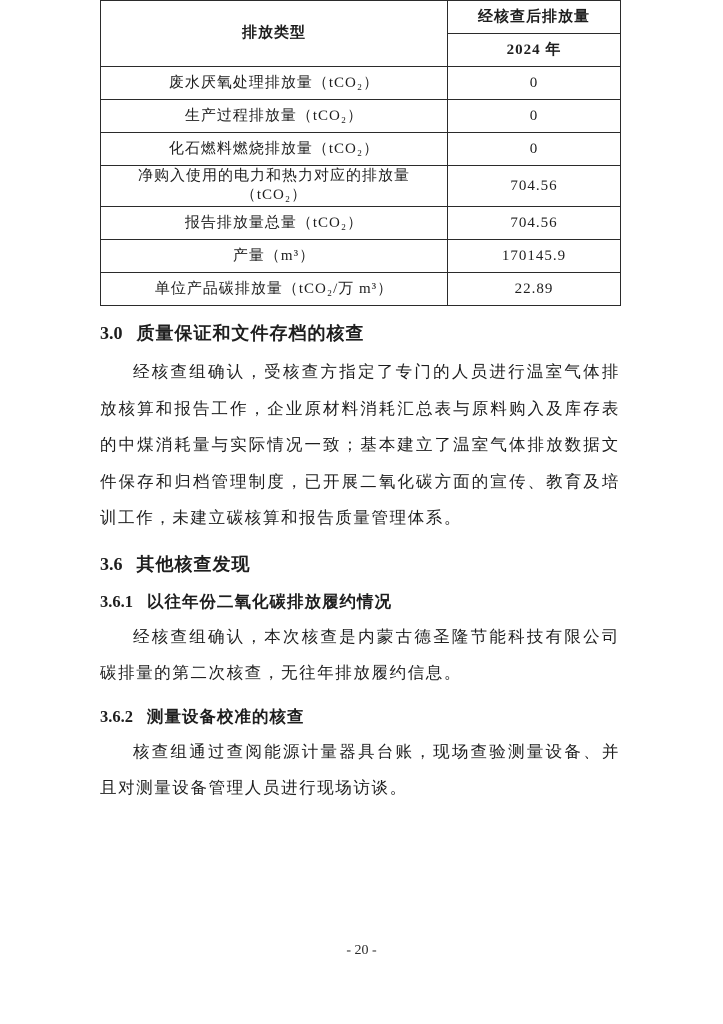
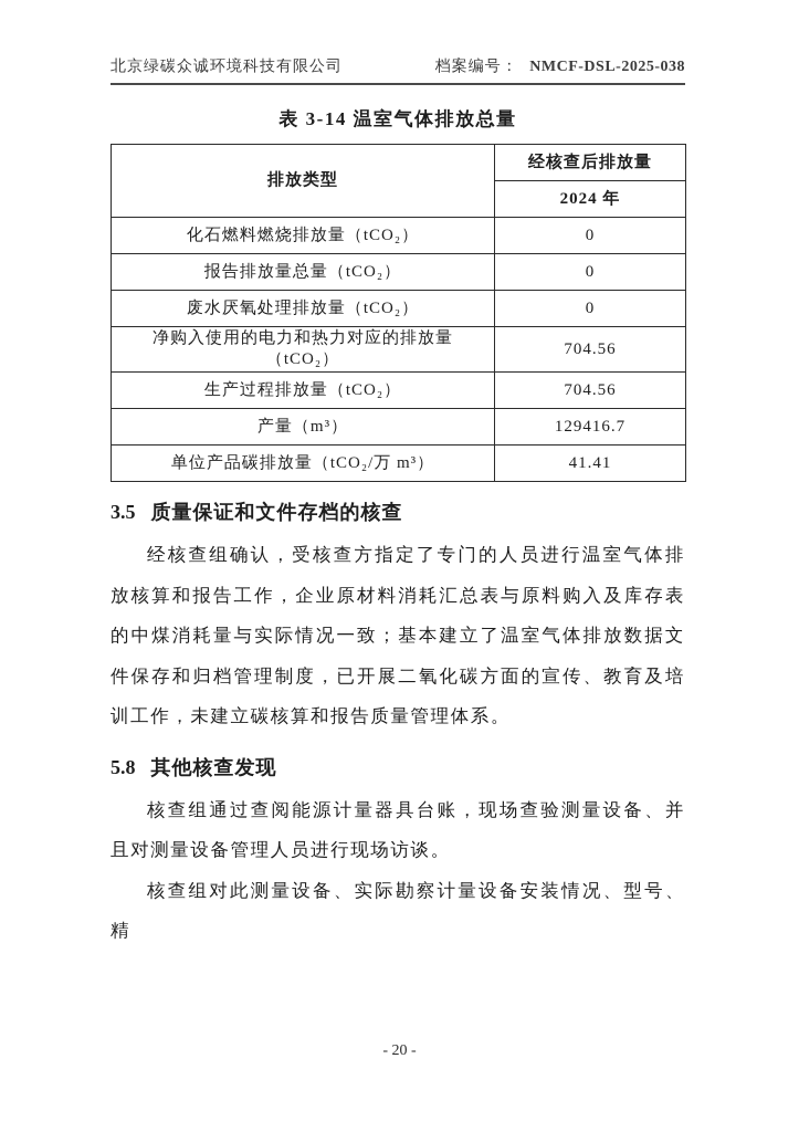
+ 北京绿碳众诚环境科技有限公司
+ 档案编号： NMCF-DSL-2025-038
+ 表 3-14 温室气体排放总量
  排放类型	经核查后排放量
  2024 年
- 废水厌氧处理排放量（tCO₂）	0
+ 化石燃料燃烧排放量（tCO₂）	0
- 生产过程排放量（tCO₂）	0
+ 报告排放量总量（tCO₂）	0
- 化石燃料燃烧排放量（tCO₂）	0
+ 废水厌氧处理排放量（tCO₂）	0
  净购入使用的电力和热力对应的排放量（tCO₂）	704.56
- 报告排放量总量（tCO₂）	704.56
+ 生产过程排放量（tCO₂）	704.56
- 产量（m³）	170145.9
+ 产量（m³）	129416.7
- 单位产品碳排放量（tCO₂/万 m³）	22.89
+ 单位产品碳排放量（tCO₂/万 m³）	41.41
- 3.0 质量保证和文件存档的核查
+ 3.5 质量保证和文件存档的核查
  经核查组确认，受核查方指定了专门的人员进行温室气体排放核算和报告工作，企业原材料消耗汇总表与原料购入及库存表的中煤消耗量与实际情况一致；基本建立了温室气体排放数据文件保存和归档管理制度，已开展二氧化碳方面的宣传、教育及培训工作，未建立碳核算和报告质量管理体系。
- 3.6 其他核查发现
+ 5.8 其他核查发现
- 3.6.1 以往年份二氧化碳排放履约情况
- 经核查组确认，本次核查是内蒙古德圣隆节能科技有限公司碳排量的第二次核查，无往年排放履约信息。
- 3.6.2 测量设备校准的核查
  核查组通过查阅能源计量器具台账，现场查验测量设备、并且对测量设备管理人员进行现场访谈。
+ 核查组对此测量设备、实际勘察计量设备安装情况、型号、精
  - 20 -
